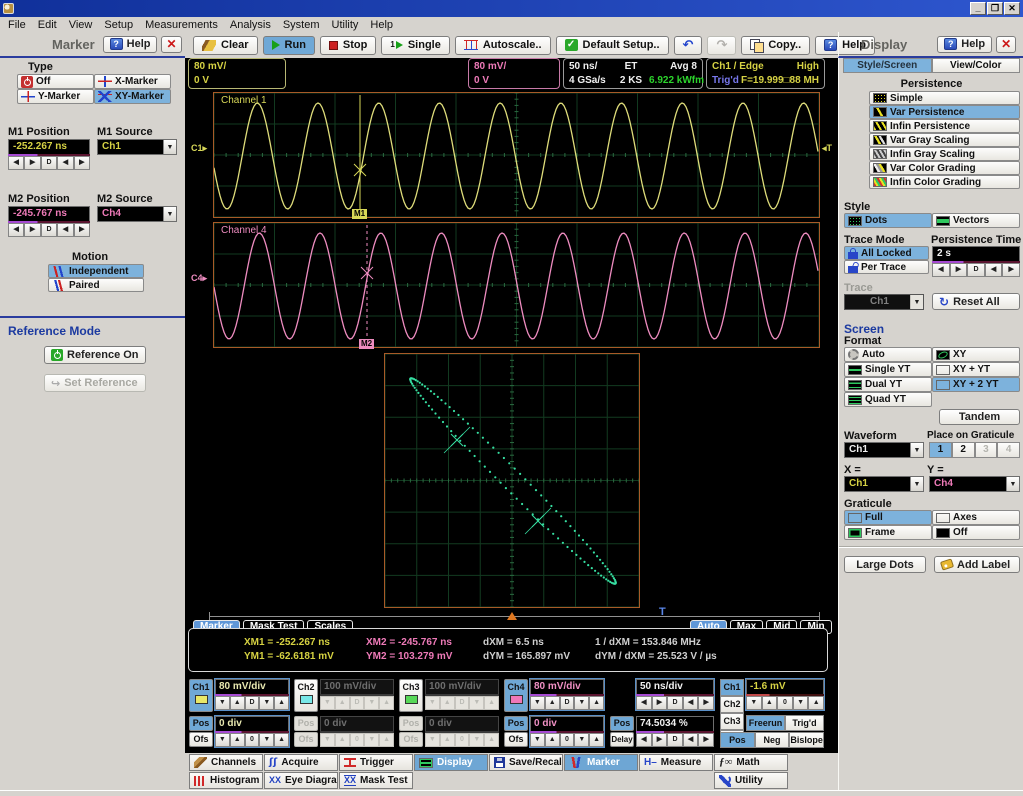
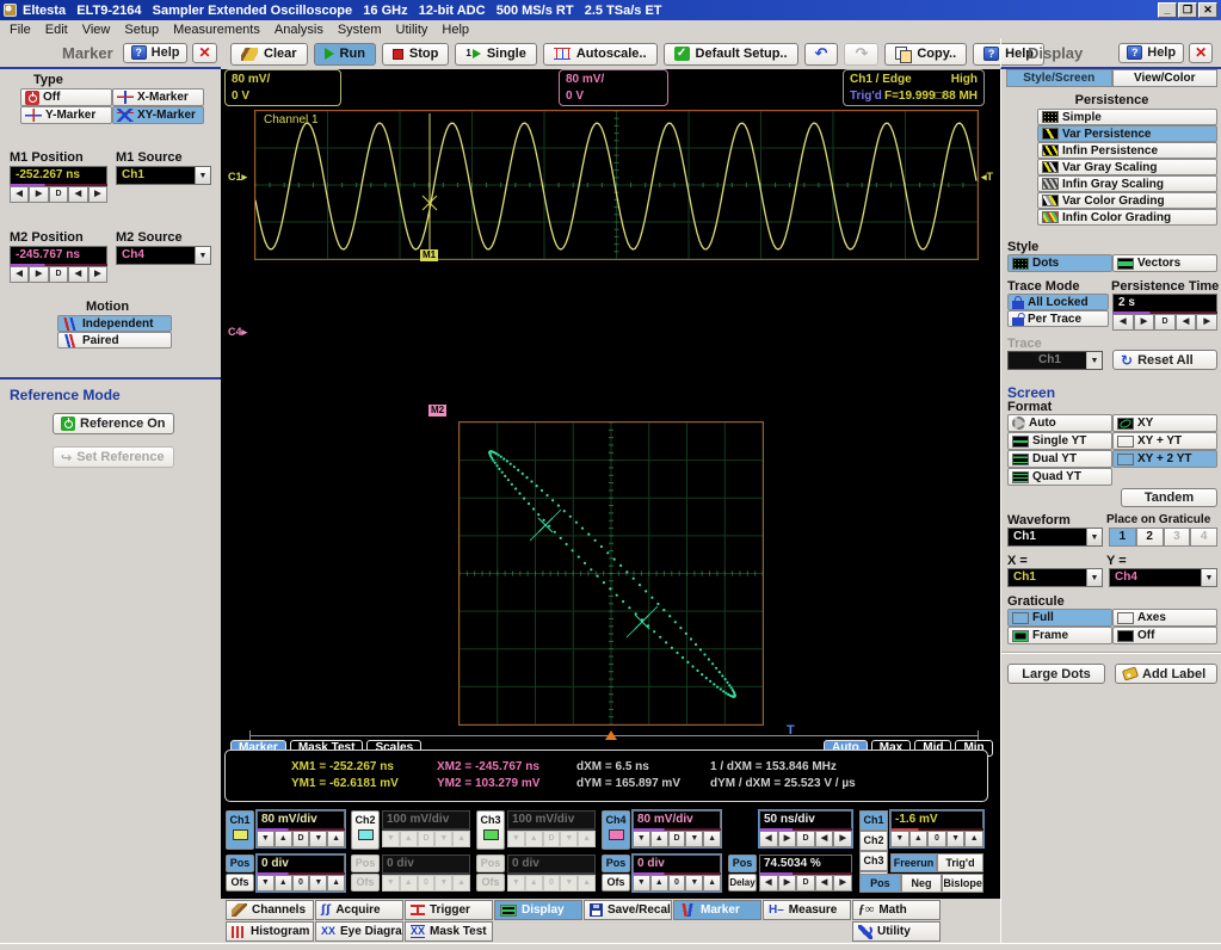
+ Eltesta ELT9-2164 Sampler Extended Oscilloscope 16 GHz 12-bit ADC 500 MS/s RT 2.5 TSa/s ET
  _
  ❐
  ✕
  File
  Edit
  View
  Setup
  Measurements
  Analysis
  System
  Utility
  Help
  Marker
  Help
  Clear
  Run
  Stop
  Single
  Autoscale..
  Default Setup..
  Copy..
  Help
  Display
  Help
  Type
  Off
  X-Marker
  Y-Marker
  XY-Marker
  M1 Position
  M1 Source
  -252.267 ns
  Ch1
  M2 Position
  M2 Source
  -245.767 ns
  Ch4
  Motion
  Independent
  Paired
  Reference Mode
  Reference On
  Set Reference
  Style/Screen
  View/Color
  Persistence
  Simple
  Var Persistence
  Infin Persistence
  Var Gray Scaling
  Infin Gray Scaling
  Var Color Grading
  Infin Color Grading
  Style
  Dots
  Vectors
  Trace Mode
  Persistence Time
  All Locked
  Per Trace
  2 s
  Trace
  Ch1
  Reset All
  Screen
  Format
  Auto
  XY
  Single YT
  XY + YT
  Dual YT
  XY + 2 YT
  Quad YT
  Tandem
  Waveform
  Place on Graticule
  Ch1
  1
  2
  3
  4
  X =
  Y =
  Ch1
  Ch4
  Graticule
  Full
  Axes
  Frame
  Off
  Large Dots
  Add Label
  80 mV/
  0 V
  80 mV/
  0 V
- 50 ns/
- ET
- Avg 8
- 4 GSa/s
- 2 KS
- 6.922 kWfm
  Ch1 / Edge
  High
  Trig'd
  F=19.999□88 MH
  Channel 1
  C1
  T
  M1
- Channel 4
  C4
  M2
  T
  Marker
  Mask Test
  Scales
  Auto
  Max
  Mid
  Min
  XM1 = -252.267 ns
  XM2 = -245.767 ns
  dXM = 6.5 ns
  1 / dXM = 153.846 MHz
  YM1 = -62.6181 mV
  YM2 = 103.279 mV
  dYM = 165.897 mV
  dYM / dXM = 25.523 V / µs
  Ch4
  80 mV/div
  Pos
  Ofs
  0 div
  Ch3
  100 mV/div
  Pos
  Ofs
  0 div
  Ch2
  100 mV/div
  Pos
  Ofs
  0 div
  Ch1
  80 mV/div
  Pos
  Ofs
  0 div
  50 ns/div
  Pos
  Delay
  74.5034 %
  Ch1
  Ch2
  Ch3
  -1.6 mV
  Freerun
  Trig'd
  Pos
  Neg
  Bislope
  Channels
  Acquire
  Trigger
  Display
  Save/Recal
  Marker
  Measure
  Math
  Histogram
  Eye Diagra
  Mask Test
  Utility
